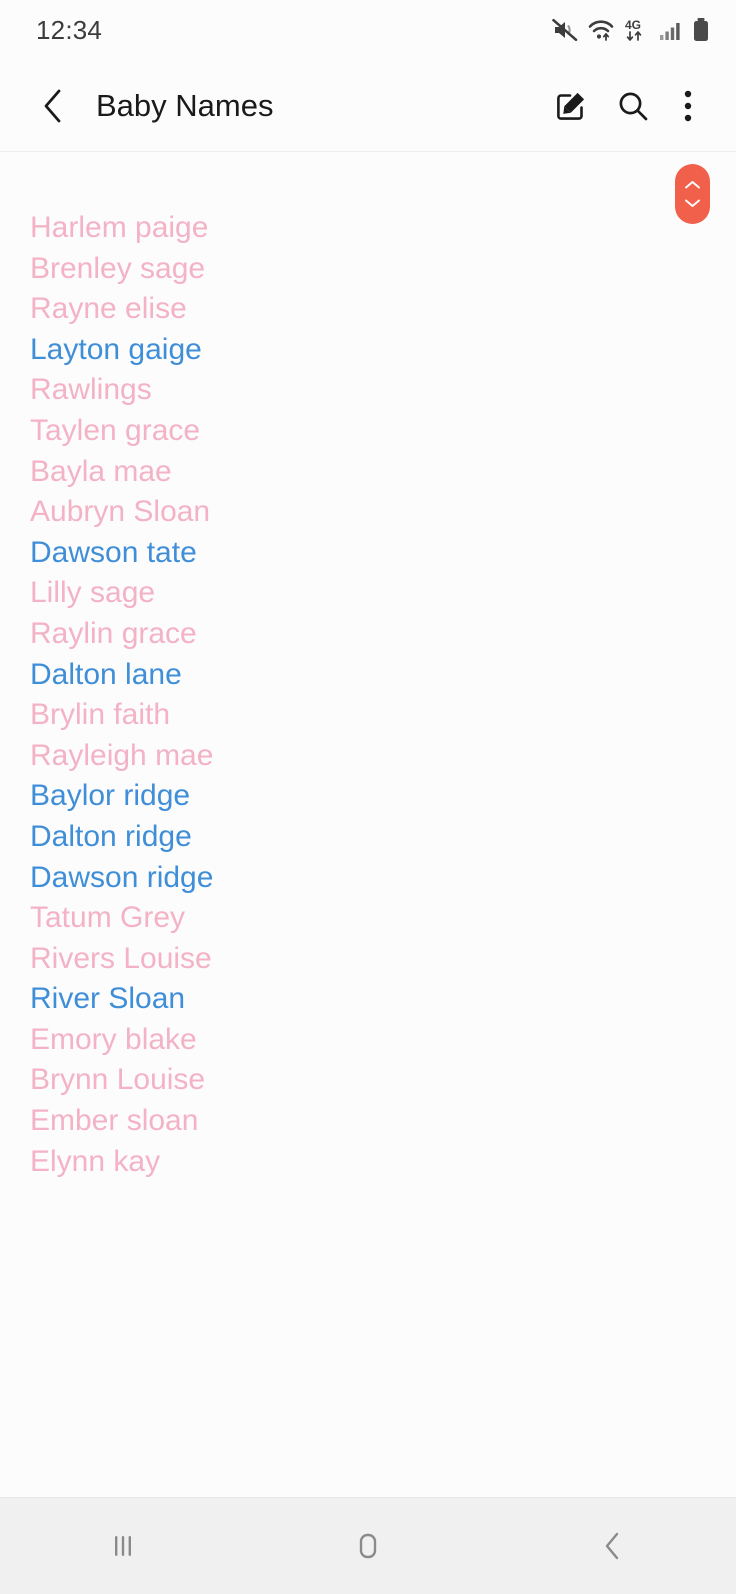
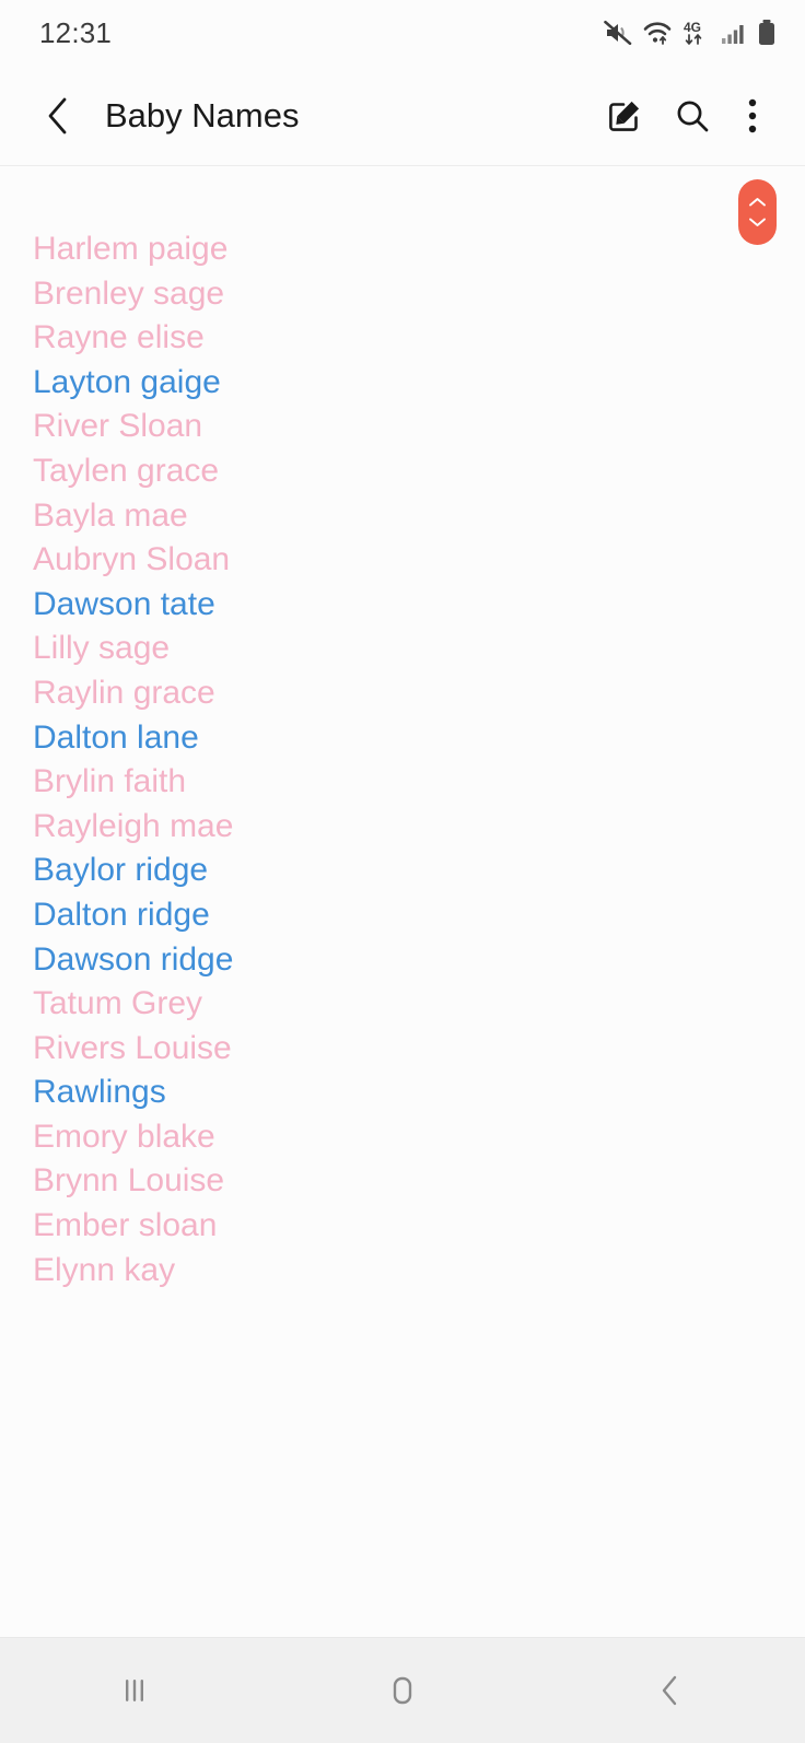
- 12:34
+ 12:31
  4G
  Baby Names
  Harlem paige
  Brenley sage
  Rayne elise
  Layton gaige
- Rawlings
+ River Sloan
  Taylen grace
  Bayla mae
  Aubryn Sloan
  Dawson tate
  Lilly sage
  Raylin grace
  Dalton lane
  Brylin faith
  Rayleigh mae
  Baylor ridge
  Dalton ridge
  Dawson ridge
  Tatum Grey
  Rivers Louise
- River Sloan
+ Rawlings
  Emory blake
  Brynn Louise
  Ember sloan
  Elynn kay
